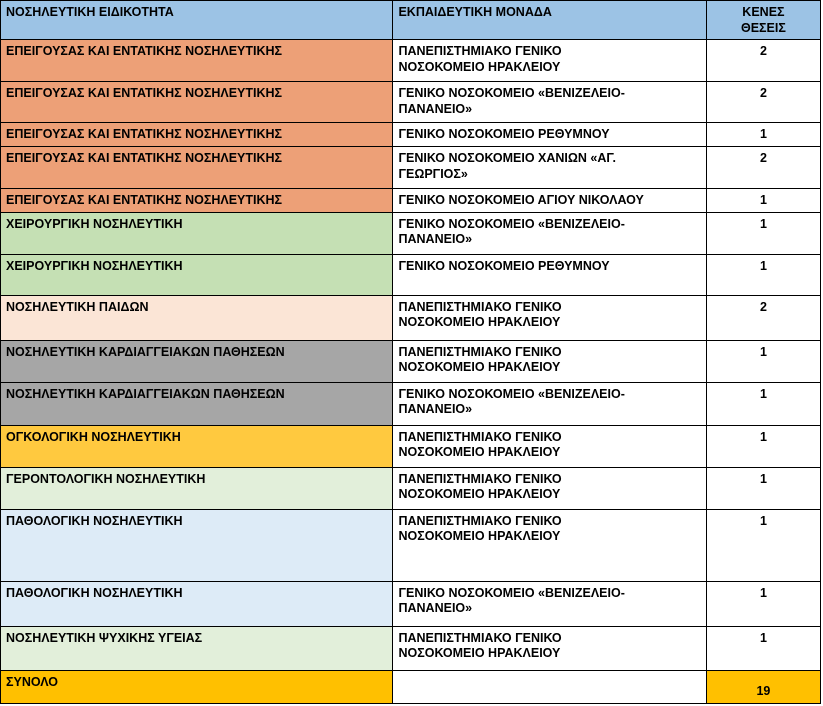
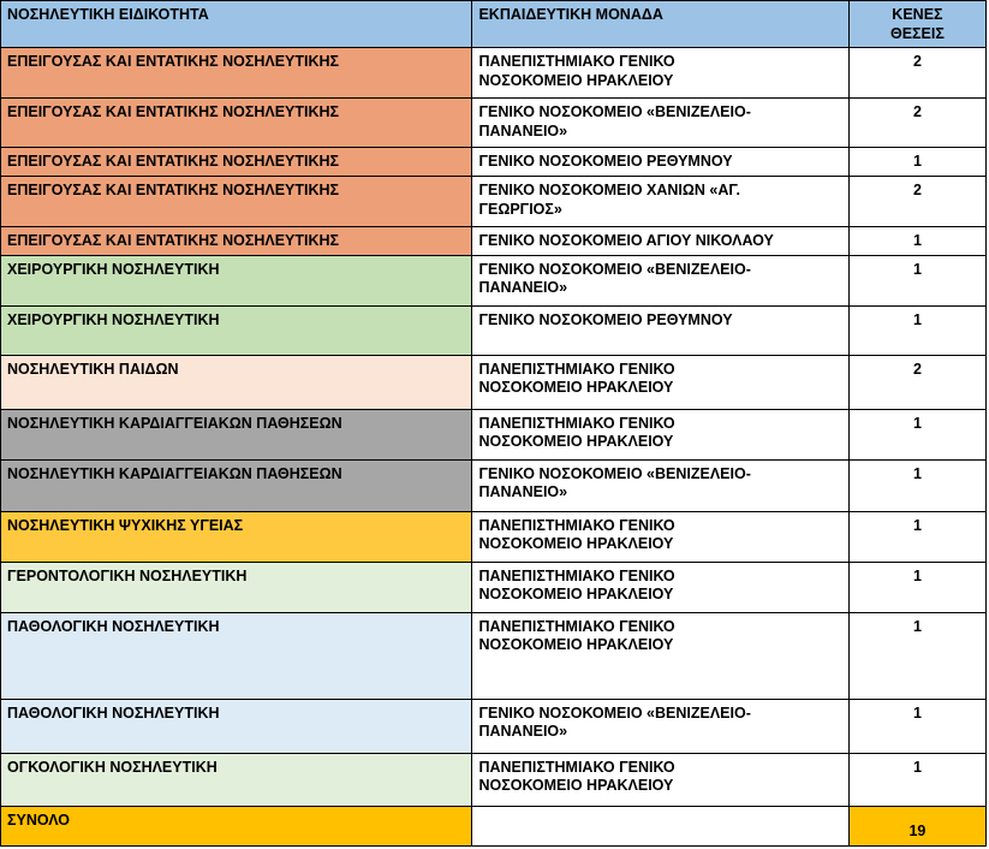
  ΝΟΣΗΛΕΥΤΙΚΗ ΕΙΔΙΚΟΤΗΤΑ	ΕΚΠΑΙΔΕΥΤΙΚΗ ΜΟΝΑΔΑ	ΚΕΝΕΣ ΘΕΣΕΙΣ
  ΕΠΕΙΓΟΥΣΑΣ ΚΑΙ ΕΝΤΑΤΙΚΗΣ ΝΟΣΗΛΕΥΤΙΚΗΣ	ΠΑΝΕΠΙΣΤΗΜΙΑΚΟ ΓΕΝΙΚΟ ΝΟΣΟΚΟΜΕΙΟ ΗΡΑΚΛΕΙΟΥ	2
  ΕΠΕΙΓΟΥΣΑΣ ΚΑΙ ΕΝΤΑΤΙΚΗΣ ΝΟΣΗΛΕΥΤΙΚΗΣ	ΓΕΝΙΚΟ ΝΟΣΟΚΟΜΕΙΟ «ΒΕΝΙΖΕΛΕΙΟ- ΠΑΝΑΝΕΙΟ»	2
  ΕΠΕΙΓΟΥΣΑΣ ΚΑΙ ΕΝΤΑΤΙΚΗΣ ΝΟΣΗΛΕΥΤΙΚΗΣ	ΓΕΝΙΚΟ ΝΟΣΟΚΟΜΕΙΟ ΡΕΘΥΜΝΟΥ	1
  ΕΠΕΙΓΟΥΣΑΣ ΚΑΙ ΕΝΤΑΤΙΚΗΣ ΝΟΣΗΛΕΥΤΙΚΗΣ	ΓΕΝΙΚΟ ΝΟΣΟΚΟΜΕΙΟ ΧΑΝΙΩΝ «ΑΓ. ΓΕΩΡΓΙΟΣ»	2
  ΕΠΕΙΓΟΥΣΑΣ ΚΑΙ ΕΝΤΑΤΙΚΗΣ ΝΟΣΗΛΕΥΤΙΚΗΣ	ΓΕΝΙΚΟ ΝΟΣΟΚΟΜΕΙΟ ΑΓΙΟΥ ΝΙΚΟΛΑΟΥ	1
  ΧΕΙΡΟΥΡΓΙΚΗ ΝΟΣΗΛΕΥΤΙΚΗ	ΓΕΝΙΚΟ ΝΟΣΟΚΟΜΕΙΟ «ΒΕΝΙΖΕΛΕΙΟ- ΠΑΝΑΝΕΙΟ»	1
  ΧΕΙΡΟΥΡΓΙΚΗ ΝΟΣΗΛΕΥΤΙΚΗ	ΓΕΝΙΚΟ ΝΟΣΟΚΟΜΕΙΟ ΡΕΘΥΜΝΟΥ	1
  ΝΟΣΗΛΕΥΤΙΚΗ ΠΑΙΔΩΝ	ΠΑΝΕΠΙΣΤΗΜΙΑΚΟ ΓΕΝΙΚΟ ΝΟΣΟΚΟΜΕΙΟ ΗΡΑΚΛΕΙΟΥ	2
  ΝΟΣΗΛΕΥΤΙΚΗ ΚΑΡΔΙΑΓΓΕΙΑΚΩΝ ΠΑΘΗΣΕΩΝ	ΠΑΝΕΠΙΣΤΗΜΙΑΚΟ ΓΕΝΙΚΟ ΝΟΣΟΚΟΜΕΙΟ ΗΡΑΚΛΕΙΟΥ	1
  ΝΟΣΗΛΕΥΤΙΚΗ ΚΑΡΔΙΑΓΓΕΙΑΚΩΝ ΠΑΘΗΣΕΩΝ	ΓΕΝΙΚΟ ΝΟΣΟΚΟΜΕΙΟ «ΒΕΝΙΖΕΛΕΙΟ- ΠΑΝΑΝΕΙΟ»	1
- ΟΓΚΟΛΟΓΙΚΗ ΝΟΣΗΛΕΥΤΙΚΗ	ΠΑΝΕΠΙΣΤΗΜΙΑΚΟ ΓΕΝΙΚΟ ΝΟΣΟΚΟΜΕΙΟ ΗΡΑΚΛΕΙΟΥ	1
+ ΝΟΣΗΛΕΥΤΙΚΗ ΨΥΧΙΚΗΣ ΥΓΕΙΑΣ	ΠΑΝΕΠΙΣΤΗΜΙΑΚΟ ΓΕΝΙΚΟ ΝΟΣΟΚΟΜΕΙΟ ΗΡΑΚΛΕΙΟΥ	1
  ΓΕΡΟΝΤΟΛΟΓΙΚΗ ΝΟΣΗΛΕΥΤΙΚΗ	ΠΑΝΕΠΙΣΤΗΜΙΑΚΟ ΓΕΝΙΚΟ ΝΟΣΟΚΟΜΕΙΟ ΗΡΑΚΛΕΙΟΥ	1
  ΠΑΘΟΛΟΓΙΚΗ ΝΟΣΗΛΕΥΤΙΚΗ	ΠΑΝΕΠΙΣΤΗΜΙΑΚΟ ΓΕΝΙΚΟ ΝΟΣΟΚΟΜΕΙΟ ΗΡΑΚΛΕΙΟΥ	1
  ΠΑΘΟΛΟΓΙΚΗ ΝΟΣΗΛΕΥΤΙΚΗ	ΓΕΝΙΚΟ ΝΟΣΟΚΟΜΕΙΟ «ΒΕΝΙΖΕΛΕΙΟ- ΠΑΝΑΝΕΙΟ»	1
- ΝΟΣΗΛΕΥΤΙΚΗ ΨΥΧΙΚΗΣ ΥΓΕΙΑΣ	ΠΑΝΕΠΙΣΤΗΜΙΑΚΟ ΓΕΝΙΚΟ ΝΟΣΟΚΟΜΕΙΟ ΗΡΑΚΛΕΙΟΥ	1
+ ΟΓΚΟΛΟΓΙΚΗ ΝΟΣΗΛΕΥΤΙΚΗ	ΠΑΝΕΠΙΣΤΗΜΙΑΚΟ ΓΕΝΙΚΟ ΝΟΣΟΚΟΜΕΙΟ ΗΡΑΚΛΕΙΟΥ	1
  ΣΥΝΟΛΟ		19
